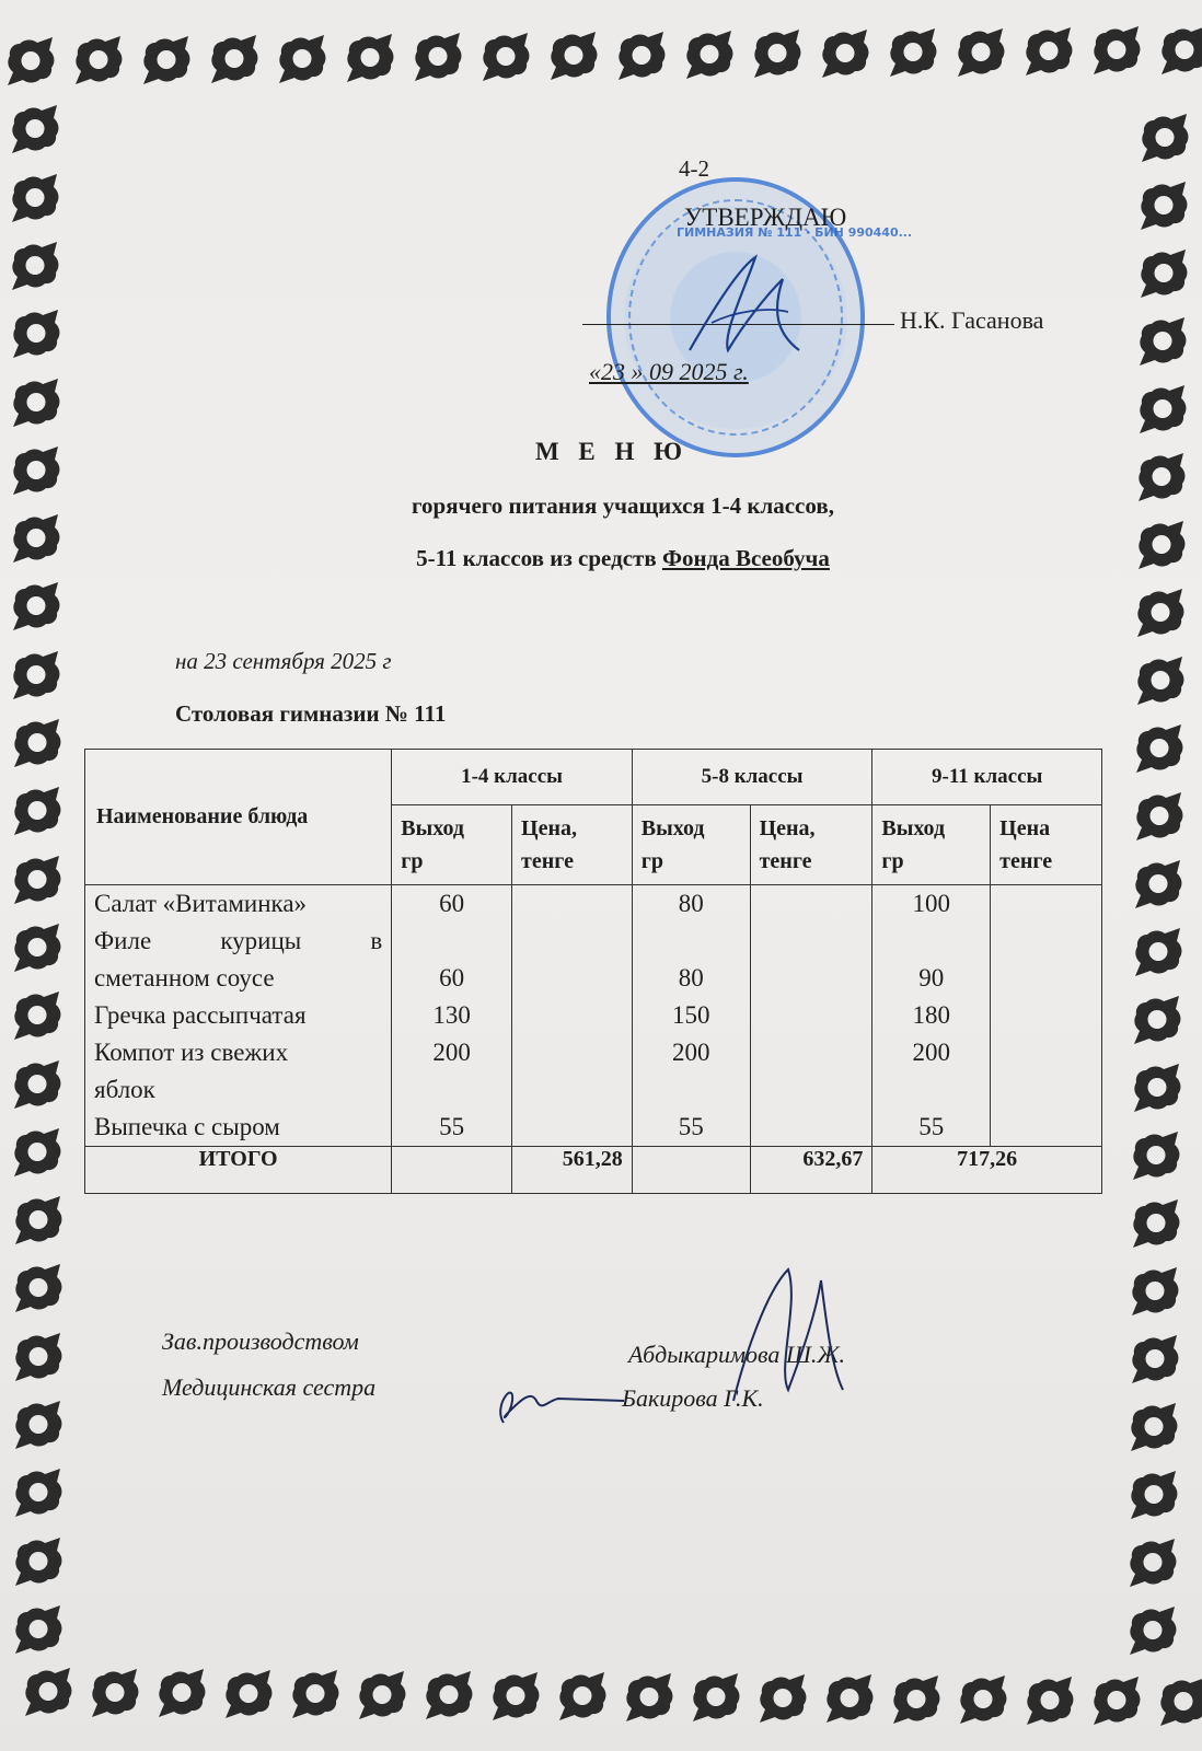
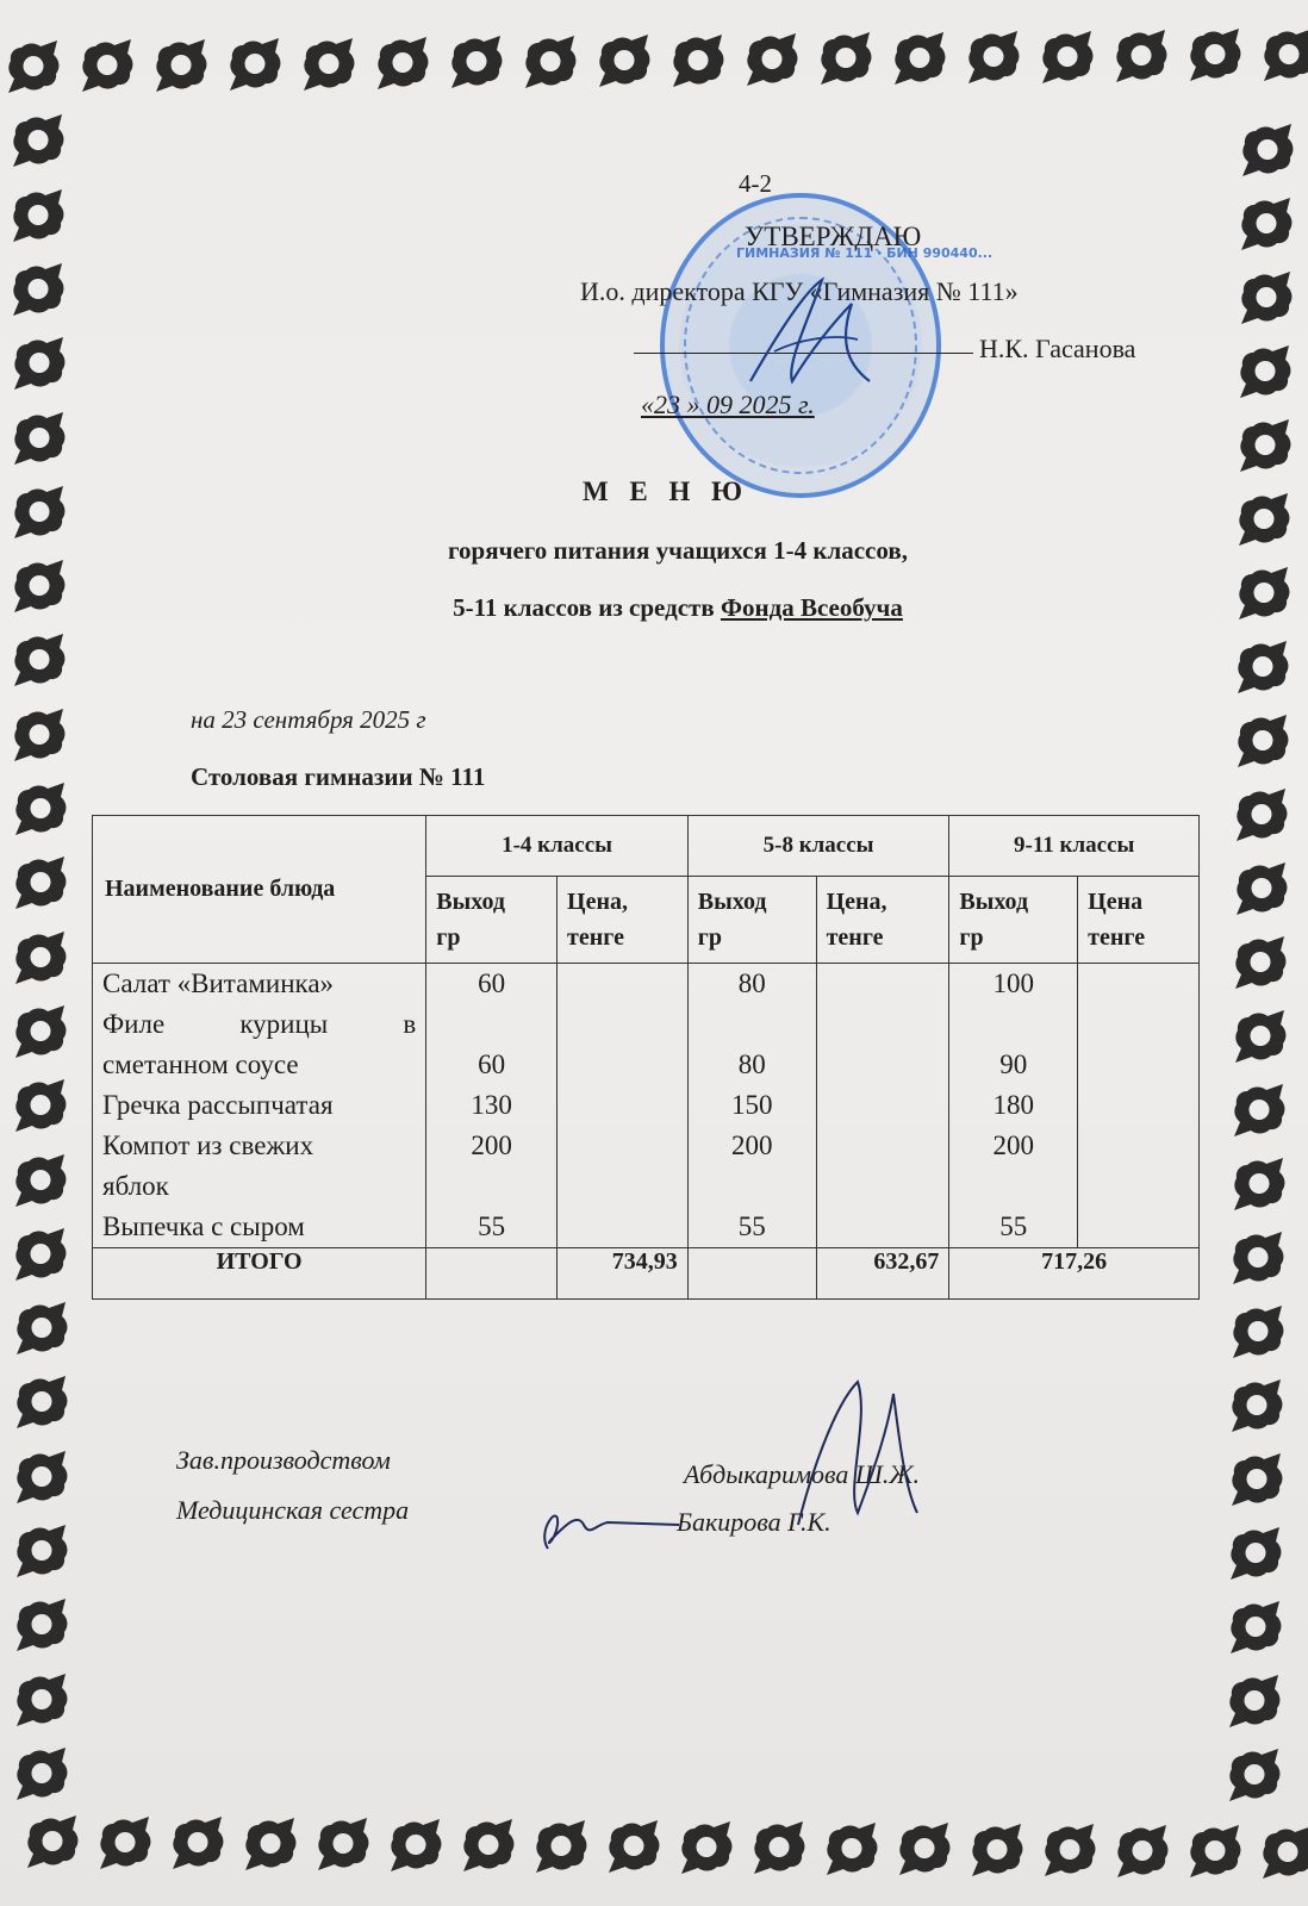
  ГИМНАЗИЯ № 111 · БИН 990440...
  4-2
  УТВЕРЖДАЮ
+ И.о. директора КГУ «Гимназия № 111»
  Н.К. Гасанова
  «23 » 09 2025 г.
  М Е Н Ю
  горячего питания учащихся 1-4 классов,
  5-11 классов из средств Фонда Всеобуча
  на 23 сентября 2025 г
  Столовая гимназии № 111
  Наименование блюда	1-4 классы	5-8 классы	9-11 классы
  Выходгр	Цена,тенге	Выходгр	Цена,тенге	Выходгр	Ценатенге
  Салат «Витаминка» Филе курицы в сметанном соусе Гречка рассыпчатая Компот из свежих яблок Выпечка с сыром	60 60 130 200 55		80 80 150 200 55		100 90 180 200 55
- ИТОГО		561,28		632,67	717,26
+ ИТОГО		734,93		632,67	717,26
  Зав.производством
  Абдыкаримова Ш.Ж.
  Медицинская сестра
  Бакирова Г.К.
